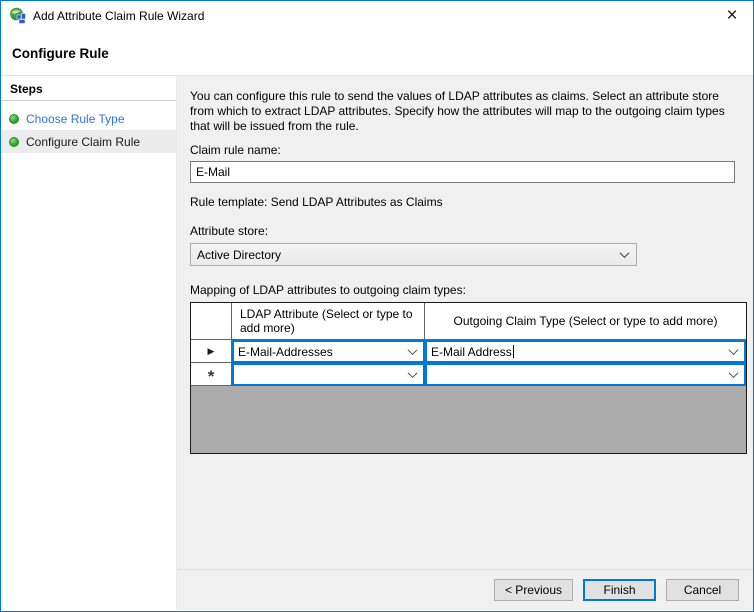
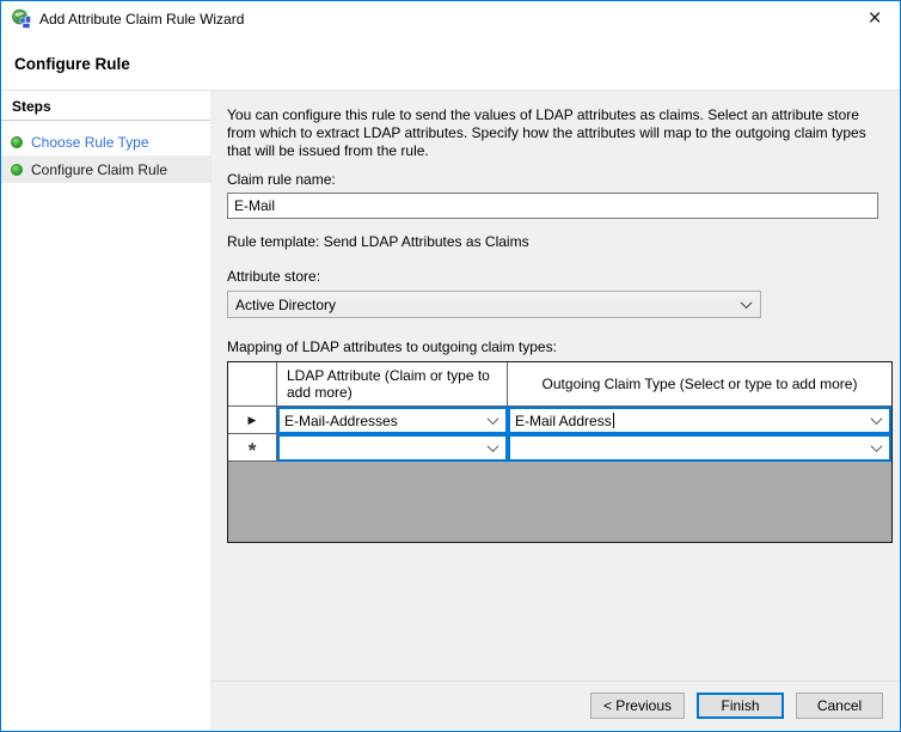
  Add Attribute Claim Rule Wizard
  ×
  Configure Rule
  Steps
  Choose Rule Type
  Configure Claim Rule
  You can configure this rule to send the values of LDAP attributes as claims. Select an attribute store from which to extract LDAP attributes. Specify how the attributes will map to the outgoing claim types that will be issued from the rule.
  Claim rule name:
  E-Mail
  Rule template: Send LDAP Attributes as Claims
  Attribute store:
  Active Directory
  Mapping of LDAP attributes to outgoing claim types:
- LDAP Attribute (Select or type to add more)
+ LDAP Attribute (Claim or type to add more)
  Outgoing Claim Type (Select or type to add more)
  ▶
  E-Mail-Addresses
  E-Mail Address
  *
  < Previous
  Finish
  Cancel
